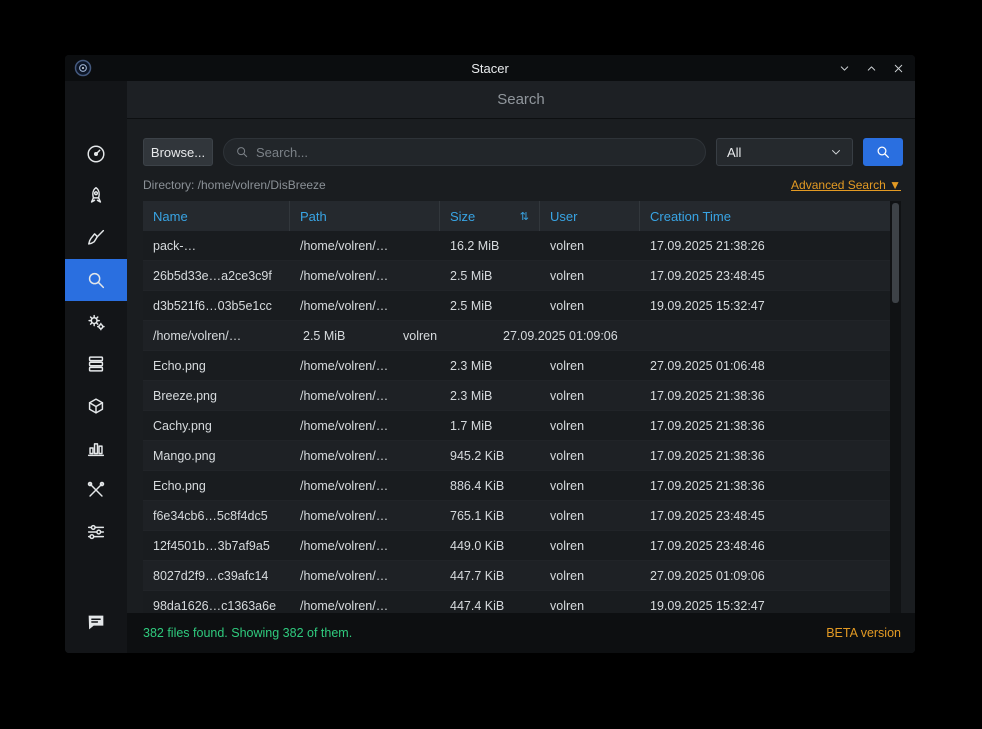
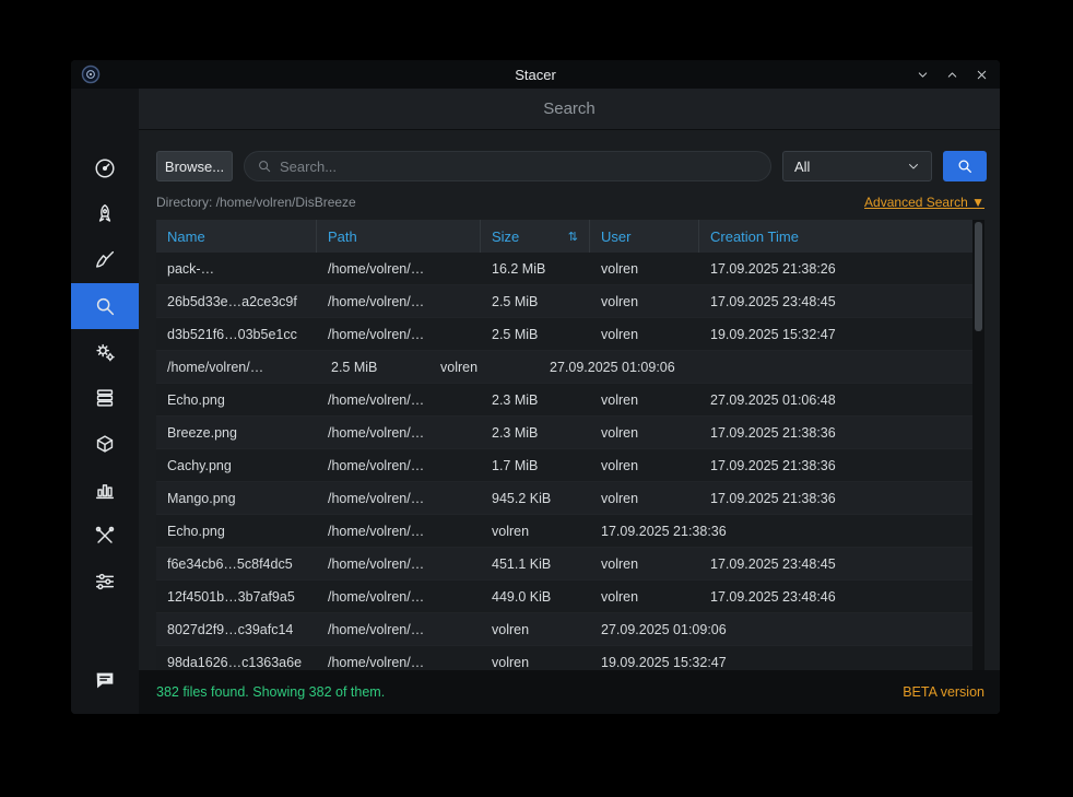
  Stacer
  Search
  Browse...
  Search...
  All
  Directory: /home/volren/DisBreeze
  Advanced Search ▼
  Name
  Path
  Size
  ⇅
  User
  Creation Time
  pack-…
  /home/volren/…
  16.2 MiB
  volren
  17.09.2025 21:38:26
  26b5d33e…a2ce3c9f
  /home/volren/…
  2.5 MiB
  volren
  17.09.2025 23:48:45
  d3b521f6…03b5e1cc
  /home/volren/…
  2.5 MiB
  volren
  19.09.2025 15:32:47
  /home/volren/…
  2.5 MiB
  volren
  27.09.2025 01:09:06
  Echo.png
  /home/volren/…
  2.3 MiB
  volren
  27.09.2025 01:06:48
  Breeze.png
  /home/volren/…
  2.3 MiB
  volren
  17.09.2025 21:38:36
  Cachy.png
  /home/volren/…
  1.7 MiB
  volren
  17.09.2025 21:38:36
  Mango.png
  /home/volren/…
  945.2 KiB
  volren
  17.09.2025 21:38:36
  Echo.png
  /home/volren/…
- 886.4 KiB
  volren
  17.09.2025 21:38:36
  f6e34cb6…5c8f4dc5
  /home/volren/…
- 765.1 KiB
+ 451.1 KiB
  volren
  17.09.2025 23:48:45
  12f4501b…3b7af9a5
  /home/volren/…
  449.0 KiB
  volren
  17.09.2025 23:48:46
  8027d2f9…c39afc14
  /home/volren/…
- 447.7 KiB
  volren
  27.09.2025 01:09:06
  98da1626…c1363a6e
  /home/volren/…
- 447.4 KiB
  volren
  19.09.2025 15:32:47
  382 files found. Showing 382 of them.
  BETA version
